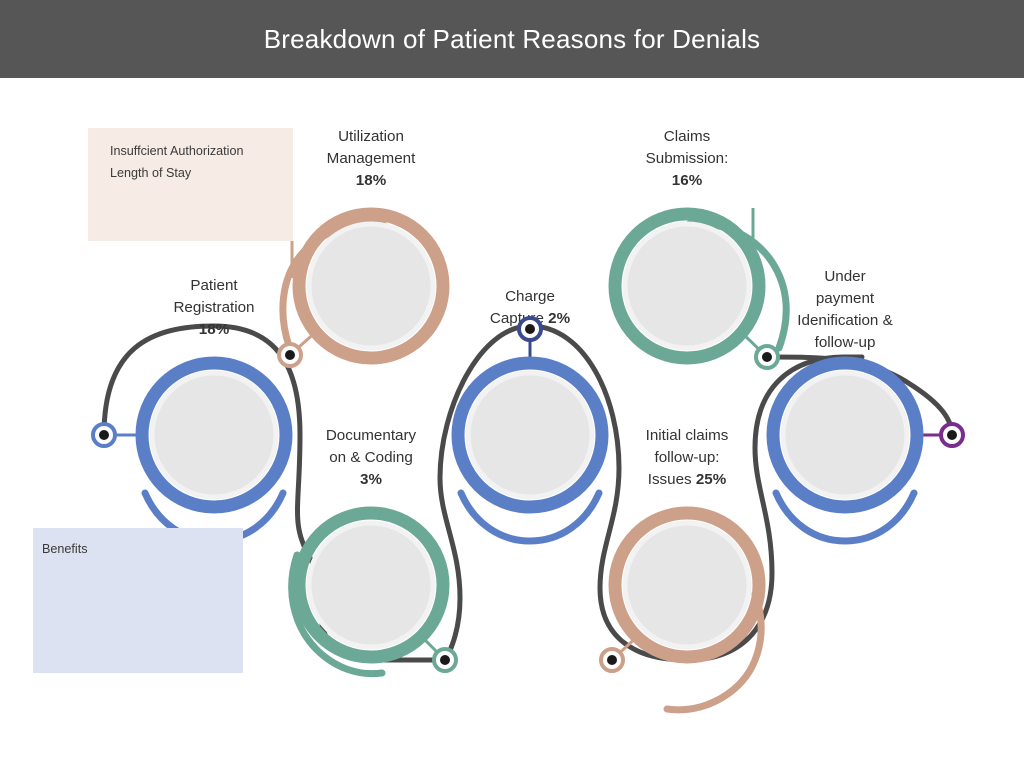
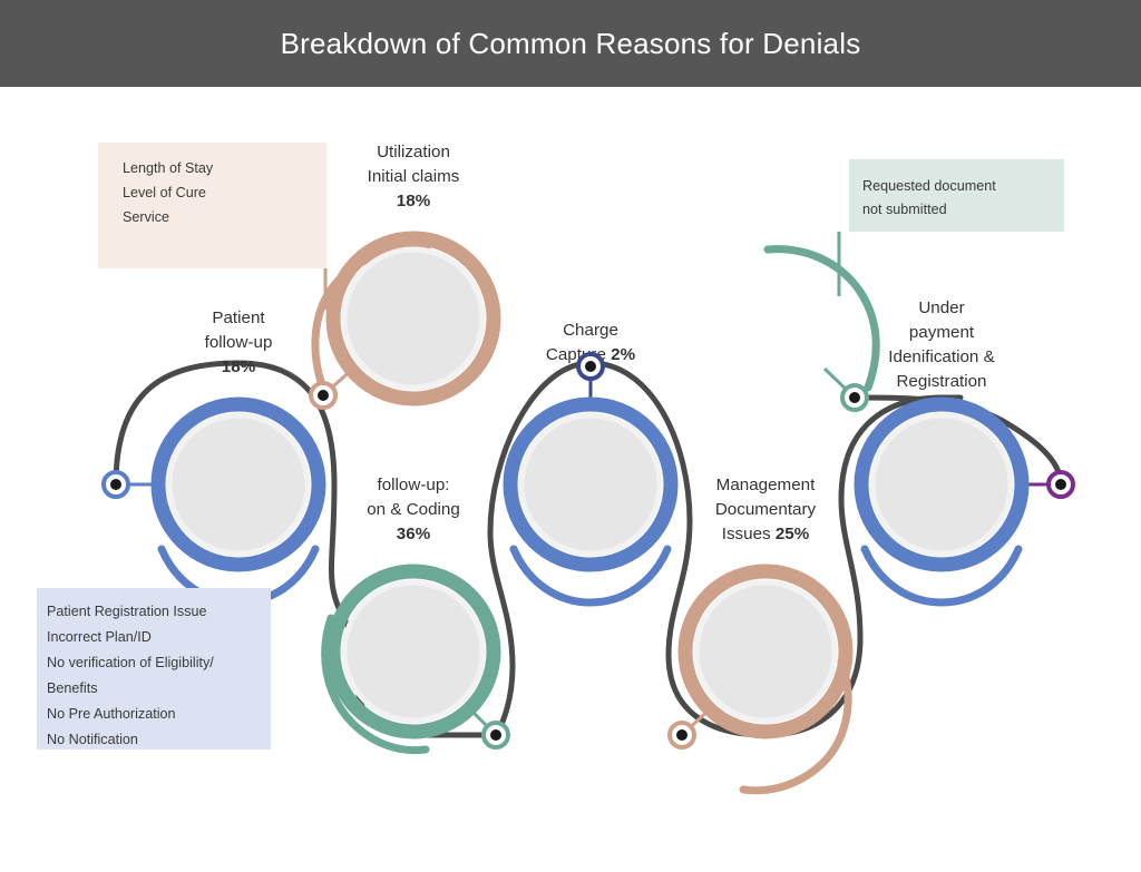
- Breakdown of Patient Reasons for Denials
+ Breakdown of Common Reasons for Denials
  Utilization
- Management
+ Initial claims
  18%
- Claims
- Submission:
- 16%
  Patient
- Registration
+ follow-up
  18%
  Charge
  Capte 2%
  Under
  payment
  Idenification &
- follow-up
+ Registration
- Documentary
+ follow-up:
  on & Coding
- 3%
+ 36%
- Initial claims
+ Management
- follow-up:
+ Documentary
  Issues 25%
- Insuffcient Authorization
  Length of Stay
+ Level of Cure
+ Service
+ Patient Registration Issue
+ Incorrect Plan/ID
+ No verification of Eligibility/
  Benefits
+ No Pre Authorization
+ No Notification
+ Requested document
+ not submitted
